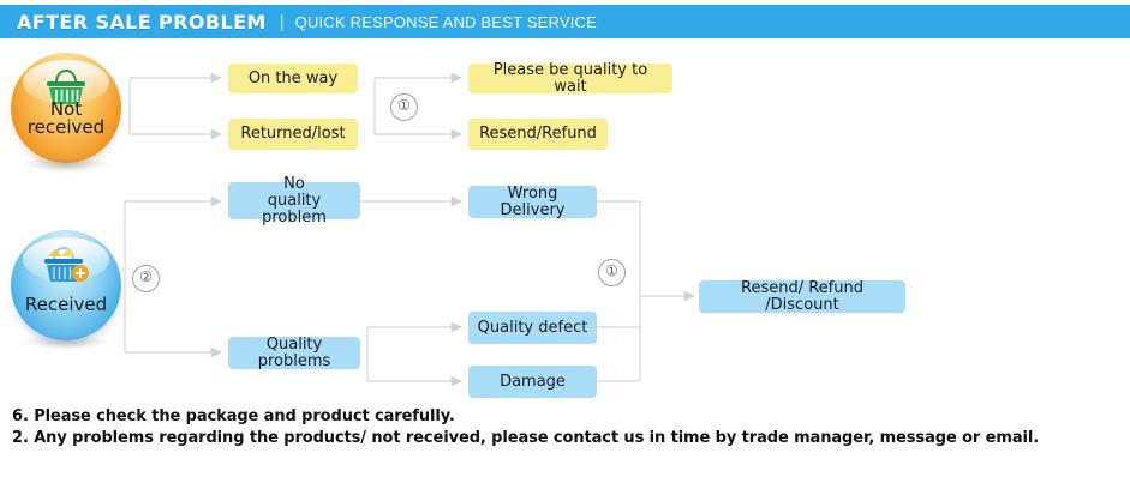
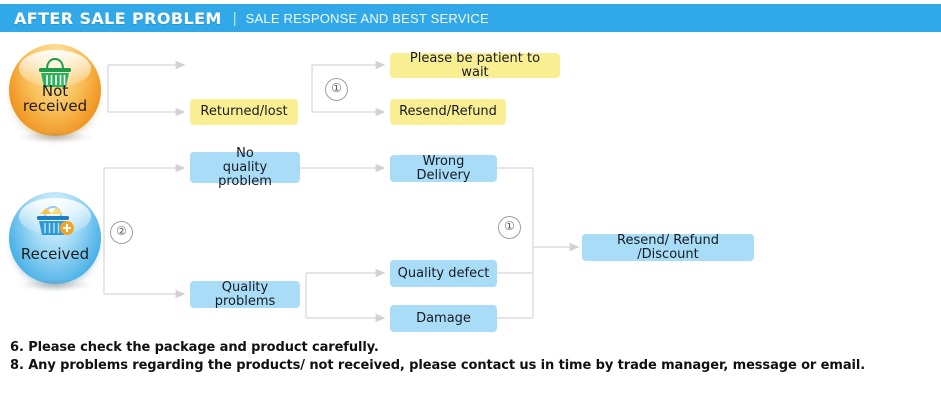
  AFTER SALE PROBLEM
  |
- QUICK RESPONSE AND BEST SERVICE
+ SALE RESPONSE AND BEST SERVICE
  Not
  received
- On the way
  Returned/lost
  ①
- Please be quality to wait
+ Please be patient to wait
  Resend/Refund
  Received
  ②
  No
  quality problem
  Quality problems
  Wrong Delivery
  Quality defect
  Damage
  ①
  Resend/ Refund /Discount
  6. Please check the package and product carefully.
- 2. Any problems regarding the products/ not received, please contact us in time by trade manager, message or email.
+ 8. Any problems regarding the products/ not received, please contact us in time by trade manager, message or email.
